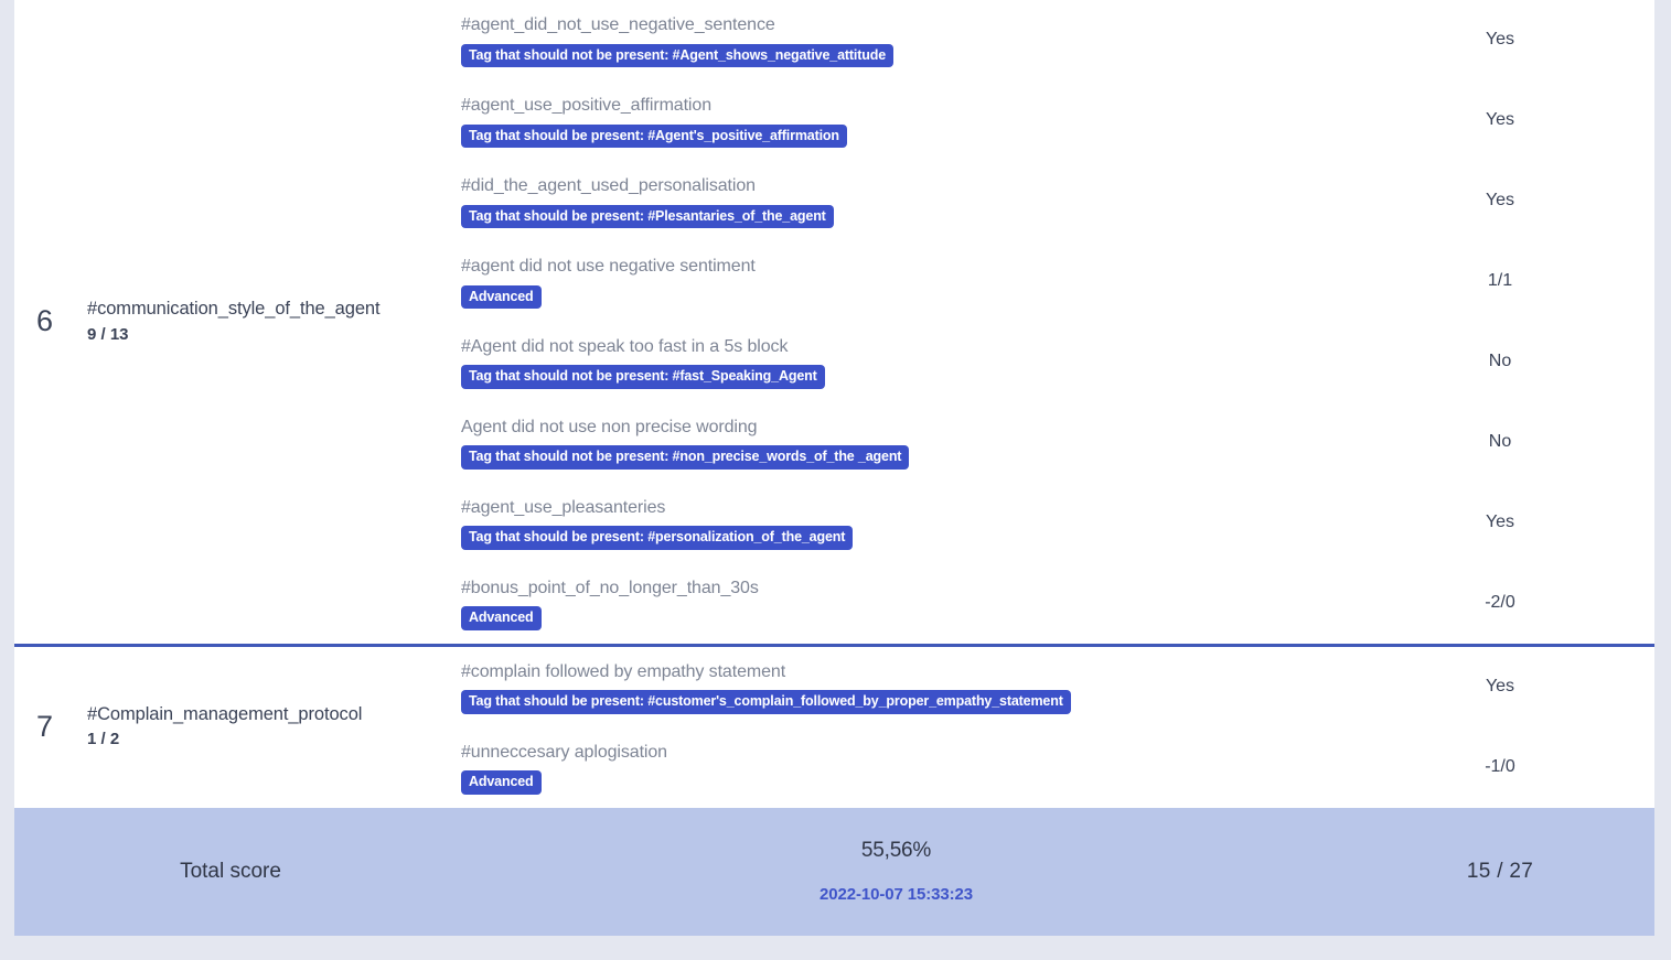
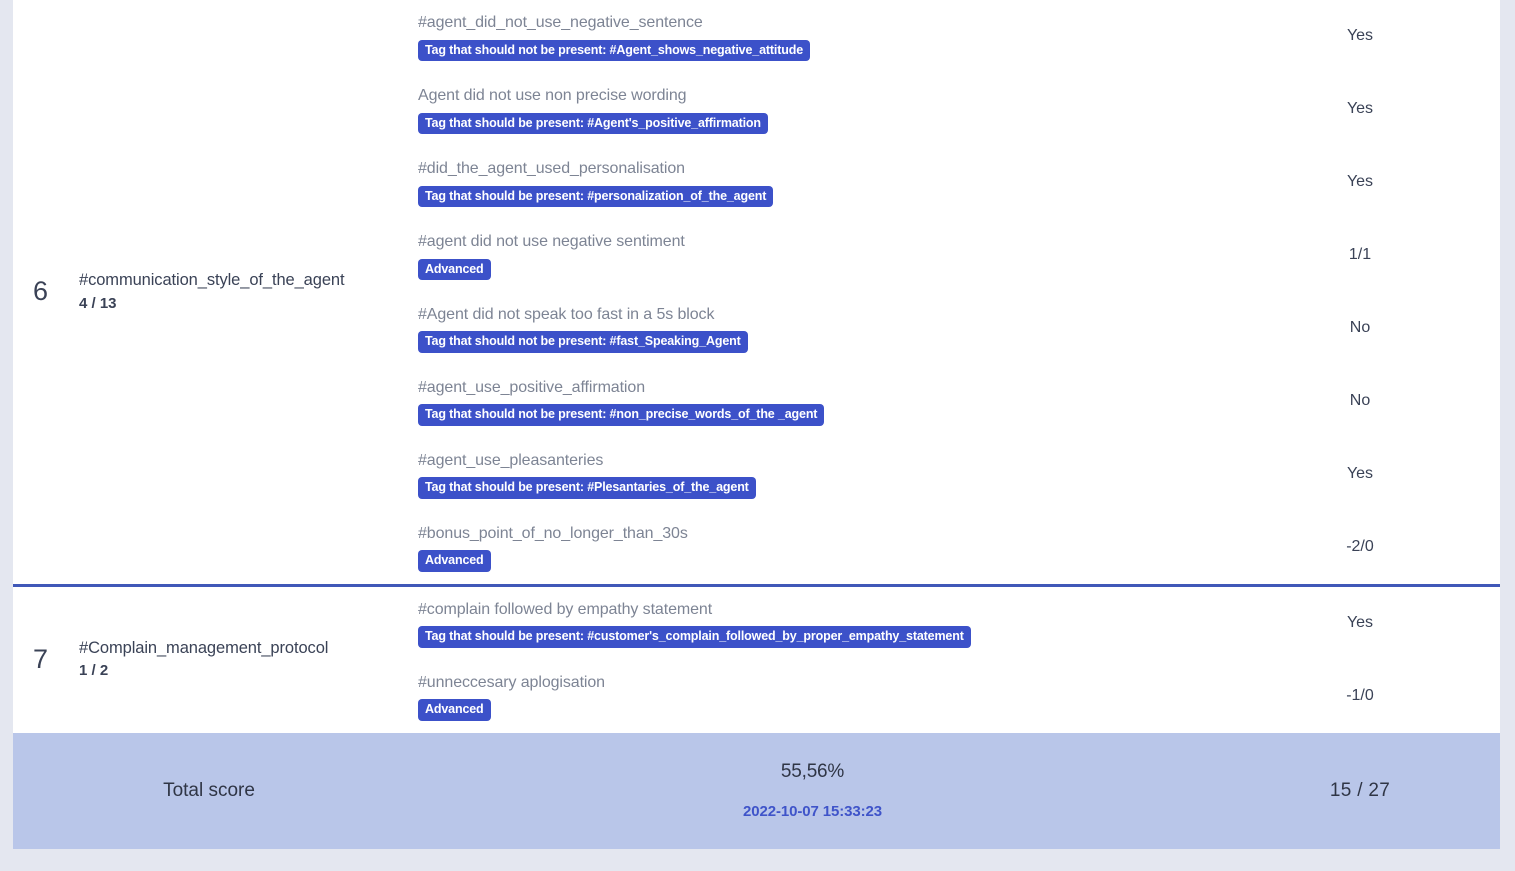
- 6	#communication_style_of_the_agent9 / 13	#agent_did_not_use_negative_sentenceTag that should not be present: #Agent_shows_negative_attitude	Yes
+ 6	#communication_style_of_the_agent4 / 13	#agent_did_not_use_negative_sentenceTag that should not be present: #Agent_shows_negative_attitude	Yes
- #agent_use_positive_affirmationTag that should be present: #Agent's_positive_affirmation	Yes
+ Agent did not use non precise wordingTag that should be present: #Agent's_positive_affirmation	Yes
- #did_the_agent_used_personalisationTag that should be present: #Plesantaries_of_the_agent	Yes
+ #did_the_agent_used_personalisationTag that should be present: #personalization_of_the_agent	Yes
  #agent did not use negative sentimentAdvanced	1/1
  #Agent did not speak too fast in a 5s blockTag that should not be present: #fast_Speaking_Agent	No
- Agent did not use non precise wordingTag that should not be present: #non_precise_words_of_the _agent	No
+ #agent_use_positive_affirmationTag that should not be present: #non_precise_words_of_the _agent	No
- #agent_use_pleasanteriesTag that should be present: #personalization_of_the_agent	Yes
+ #agent_use_pleasanteriesTag that should be present: #Plesantaries_of_the_agent	Yes
  #bonus_point_of_no_longer_than_30sAdvanced	-2/0
  7	#Complain_management_protocol1 / 2	#complain followed by empathy statementTag that should be present: #customer's_complain_followed_by_proper_empathy_statement	Yes
  #unneccesary aplogisationAdvanced	-1/0
  Total score	55,56%2022-10-07 15:33:23	15 / 27
